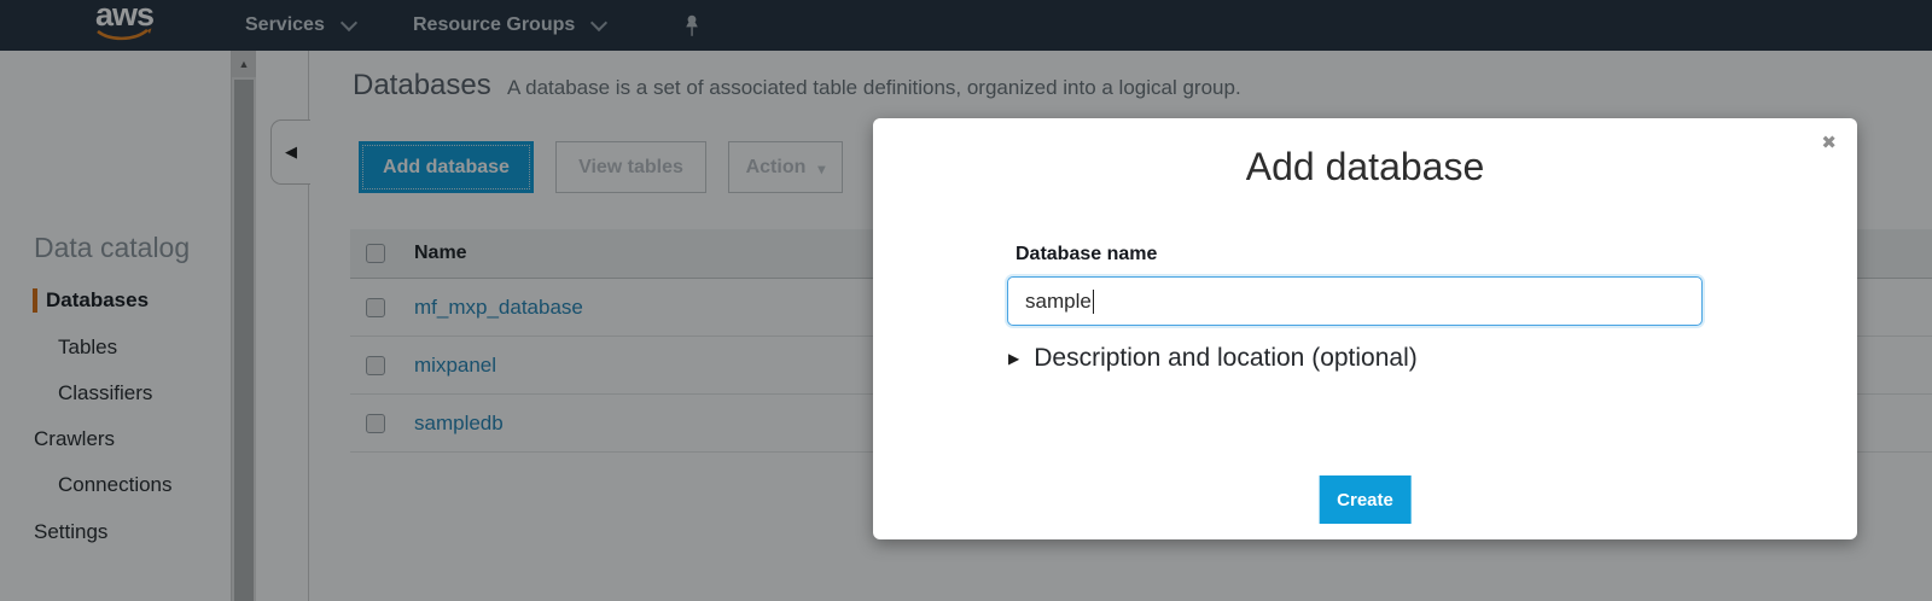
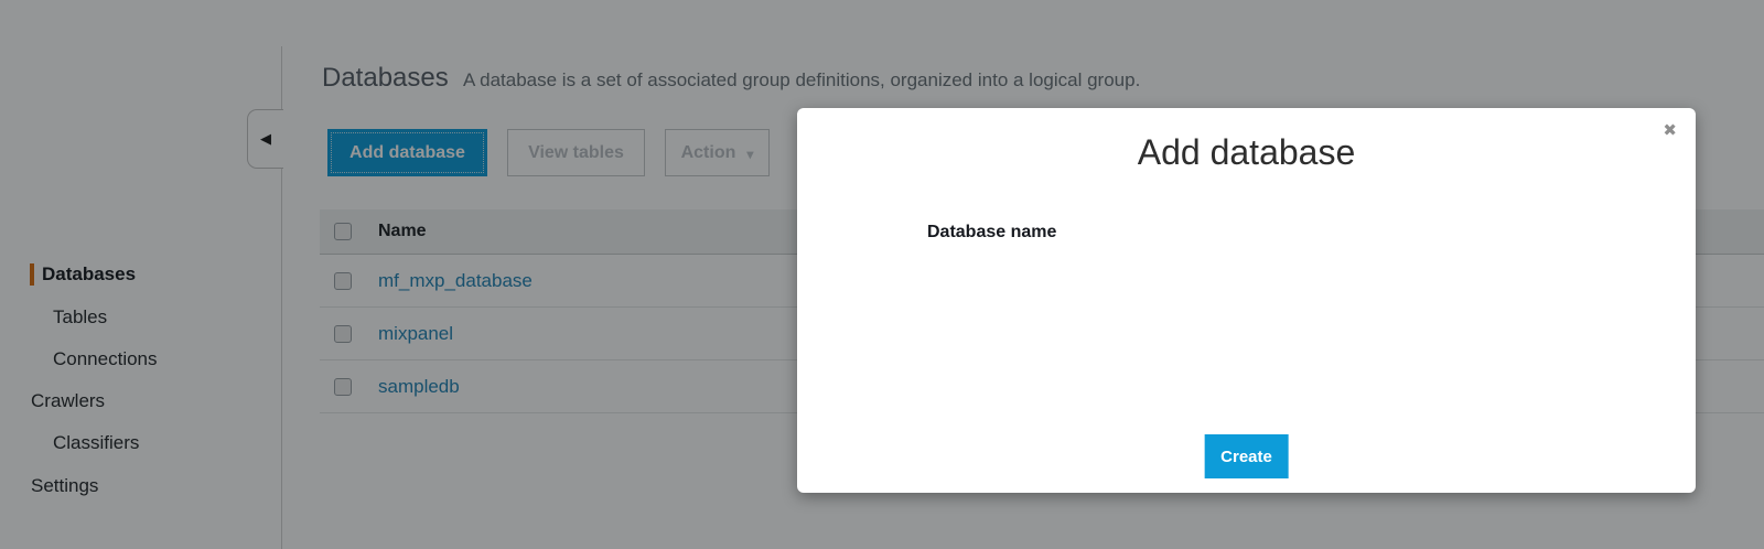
- aws
- Services
- Resource Groups
- Data catalog
  Databases
  Tables
- Classifiers
+ Connections
  Crawlers
- Connections
+ Classifiers
  Settings
- ▲
  ◀
  Databases
- A database is a set of associated table definitions, organized into a logical group.
+ A database is a set of associated group definitions, organized into a logical group.
  Add database
  View tables
  Action
  ▾
  Name
  mf_mxp_database
  mixpanel
  sampledb
  ✖
  Add database
  Database name
- sample
- ▶
- Description and location (optional)
  Create
